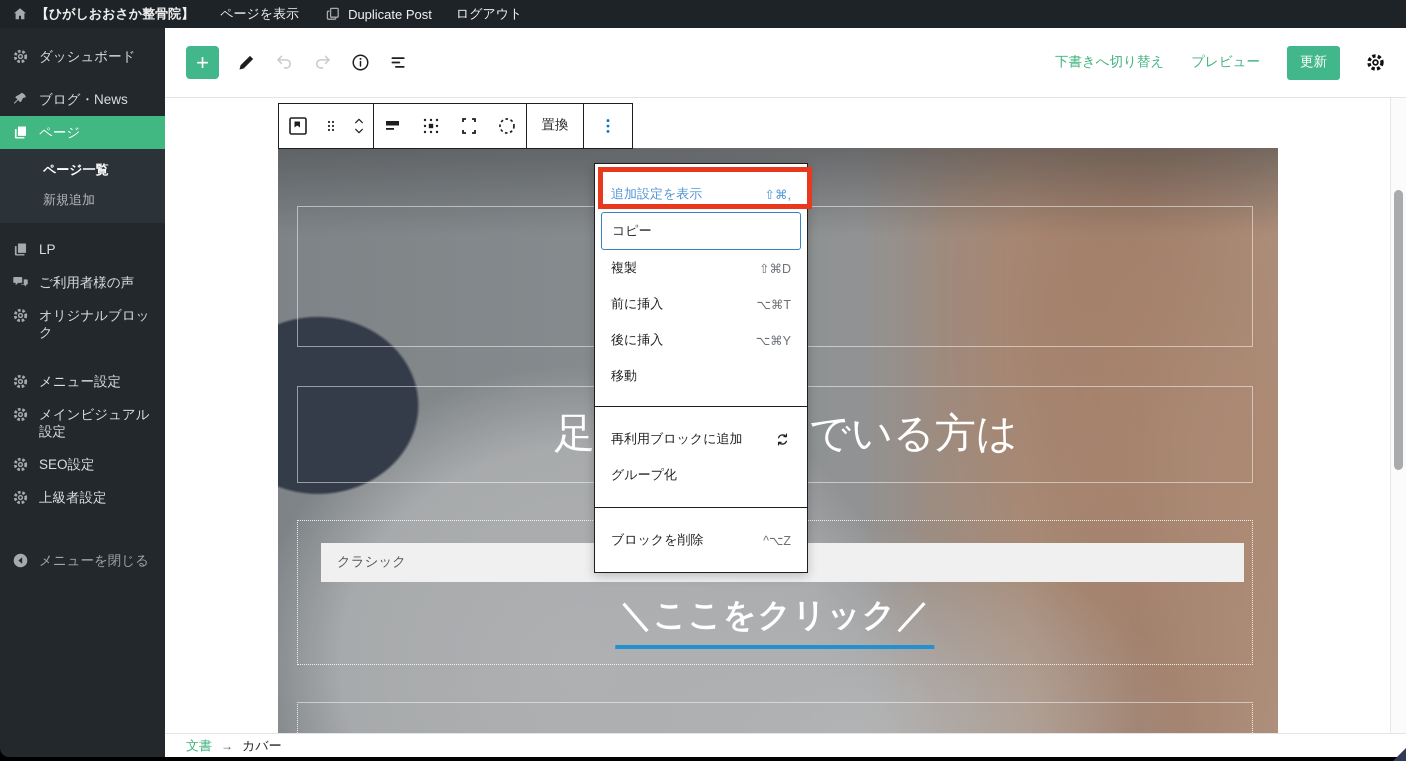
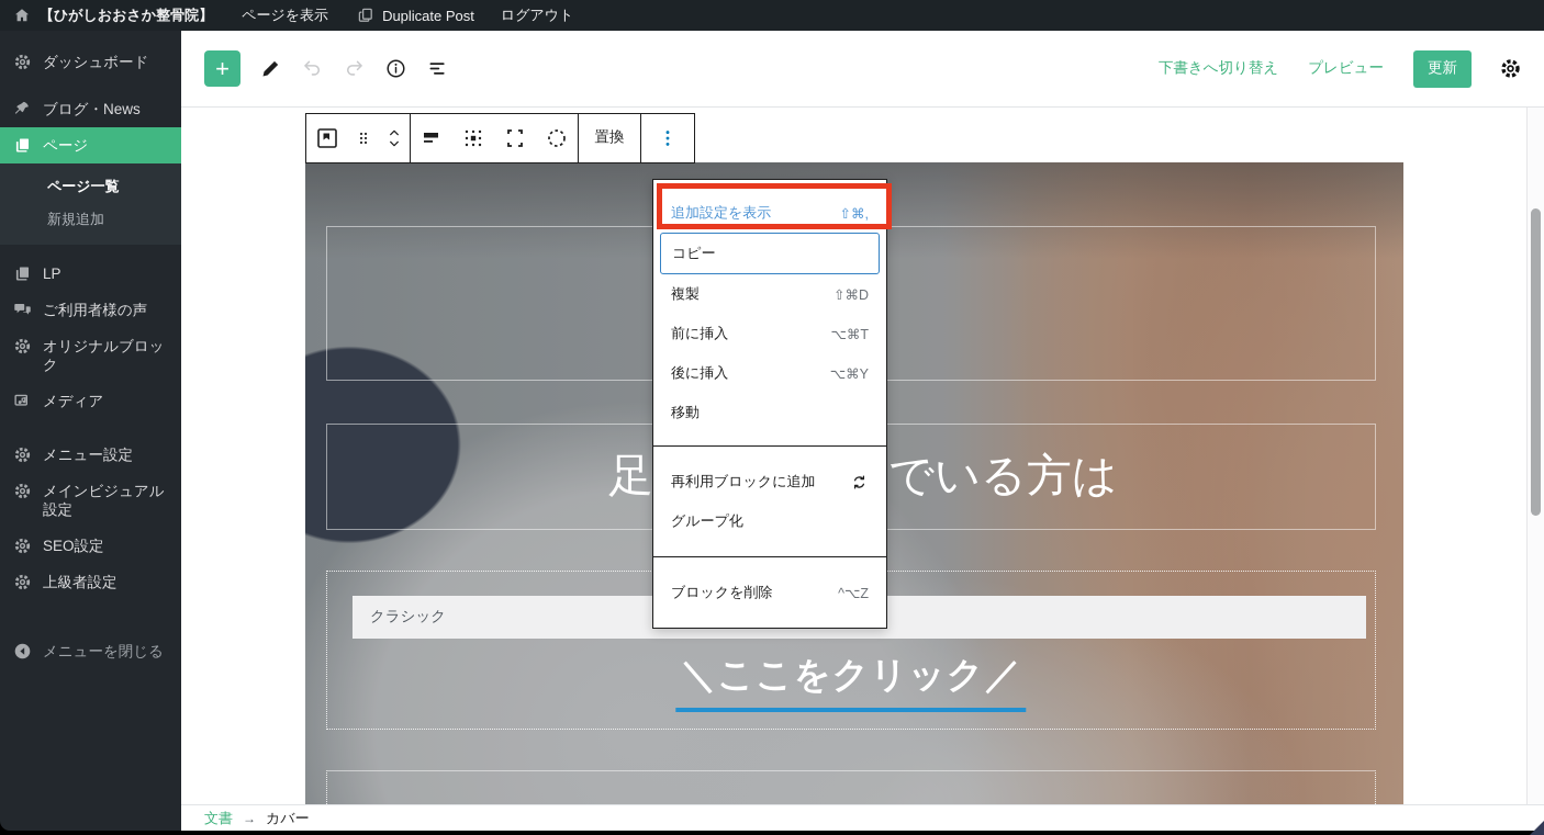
  【ひがしおおさか整骨院】
  ページを表示
  Duplicate Post
  ログアウト
  ダッシュボード
  ブログ・News
  ページ
  ページ一覧
  新規追加
  LP
  ご利用者様の声
  オリジナルブロック
+ メディア
  メニュー設定
  メインビジュアル設定
  SEO設定
  上級者設定
  メニューを閉じる
  +
  下書きへ切り替え
  プレビュー
  更新
  足
  でいる方は
  クラシック
  ＼ここをクリック／
  置換
  追加設定を表示
  ⇧⌘,
  コピー
  複製
  ⇧⌘D
  前に挿入
  ⌥⌘T
  後に挿入
  ⌥⌘Y
  移動
  再利用ブロックに追加
  グループ化
  ブロックを削除
  ^⌥Z
  文書
  →
  カバー
